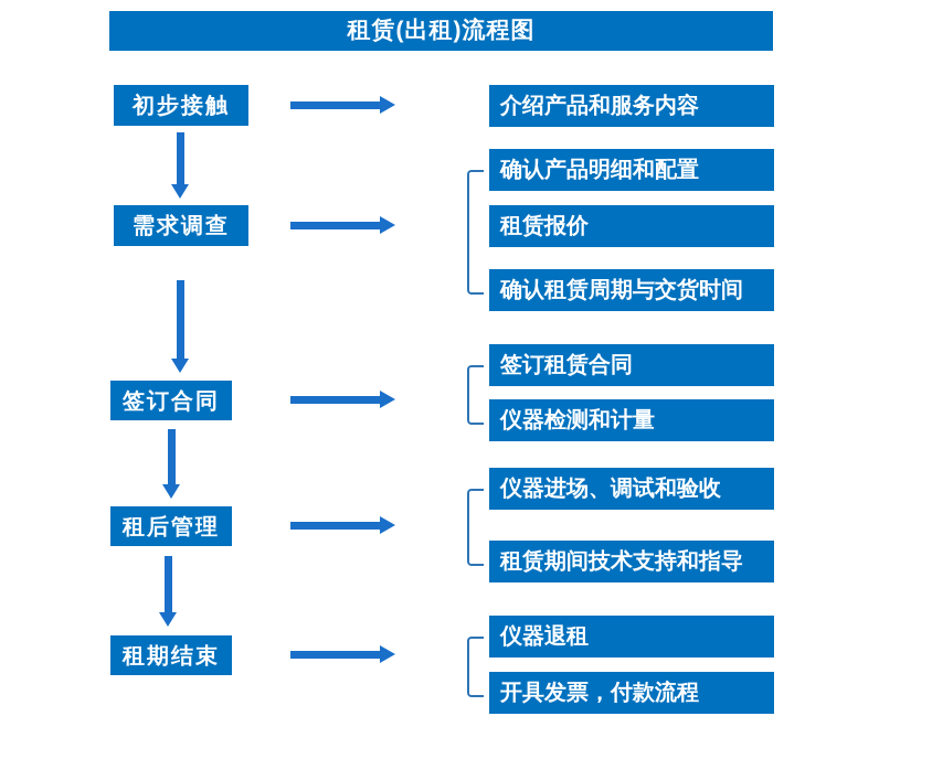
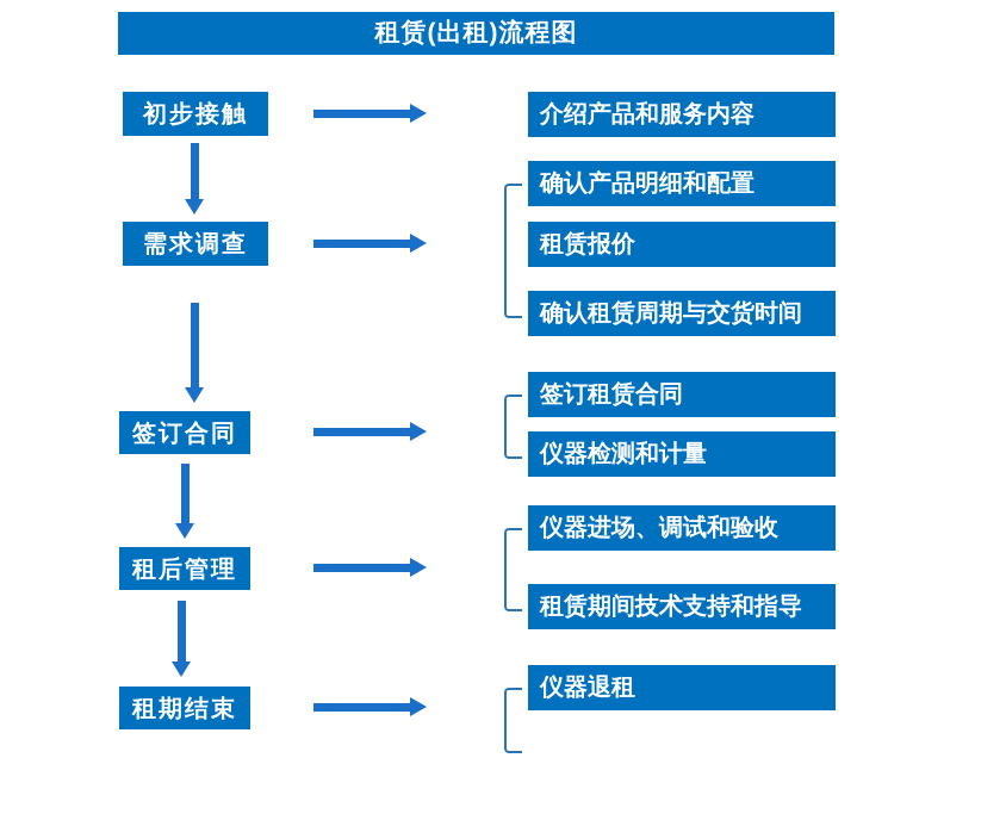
  租赁(出租)流程图
  初步接触
  需求调查
  签订合同
  租后管理
  租期结束
  介绍产品和服务内容
  确认产品明细和配置
  租赁报价
  确认租赁周期与交货时间
  签订租赁合同
  仪器检测和计量
  仪器进场、调试和验收
  租赁期间技术支持和指导
  仪器退租
- 开具发票，付款流程
